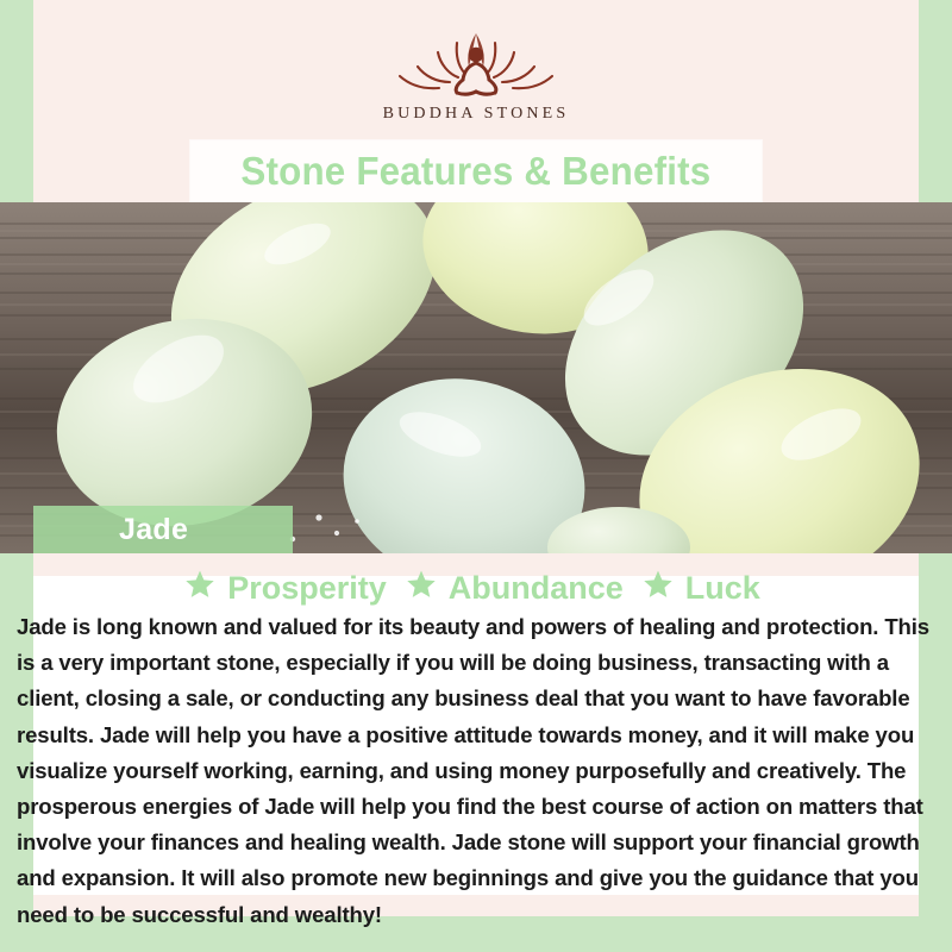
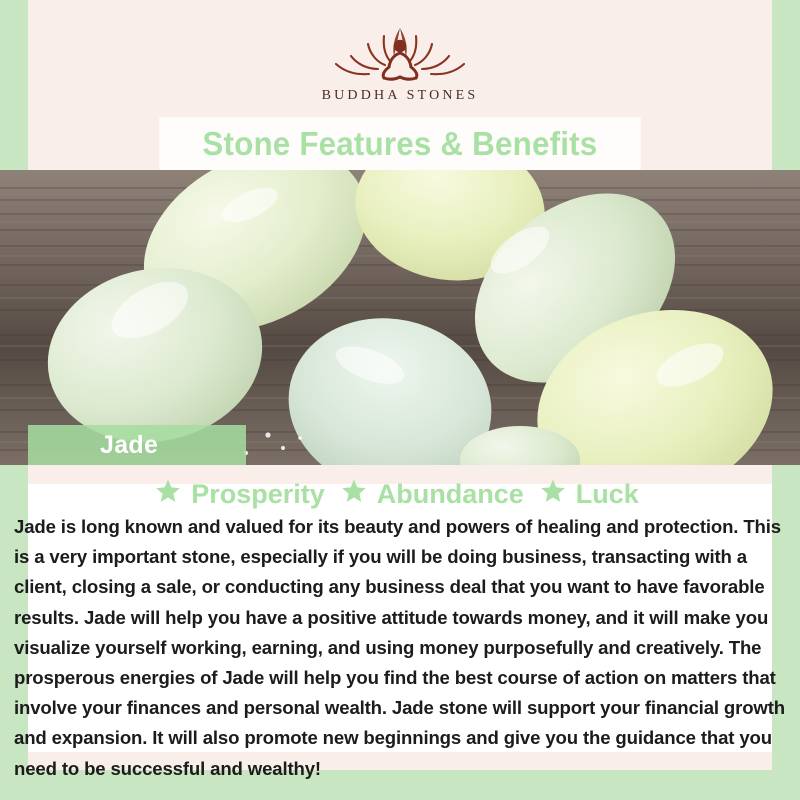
  BUDDHA STONES
  Stone Features & Benefits
  Jade
  Prosperity
  Abundance
  Luck
- Jade is long known and valued for its beauty and powers of healing and protection. This is a very important stone, especially if you will be doing business, transacting with a client, closing a sale, or conducting any business deal that you want to have favorable results. Jade will help you have a positive attitude towards money, and it will make you visualize yourself working, earning, and using money purposefully and creatively. The prosperous energies of Jade will help you find the best course of action on matters that involve your finances and healing wealth. Jade stone will support your financial growth and expansion. It will also promote new beginnings and give you the guidance that you need to be successful and wealthy!
+ Jade is long known and valued for its beauty and powers of healing and protection. This is a very important stone, especially if you will be doing business, transacting with a client, closing a sale, or conducting any business deal that you want to have favorable results. Jade will help you have a positive attitude towards money, and it will make you visualize yourself working, earning, and using money purposefully and creatively. The prosperous energies of Jade will help you find the best course of action on matters that involve your finances and personal wealth. Jade stone will support your financial growth and expansion. It will also promote new beginnings and give you the guidance that you need to be successful and wealthy!
